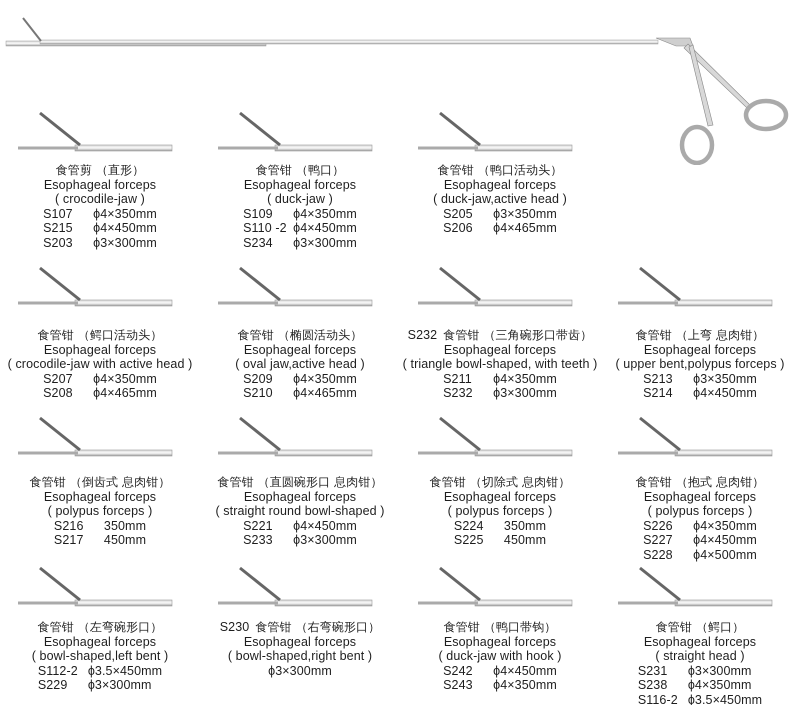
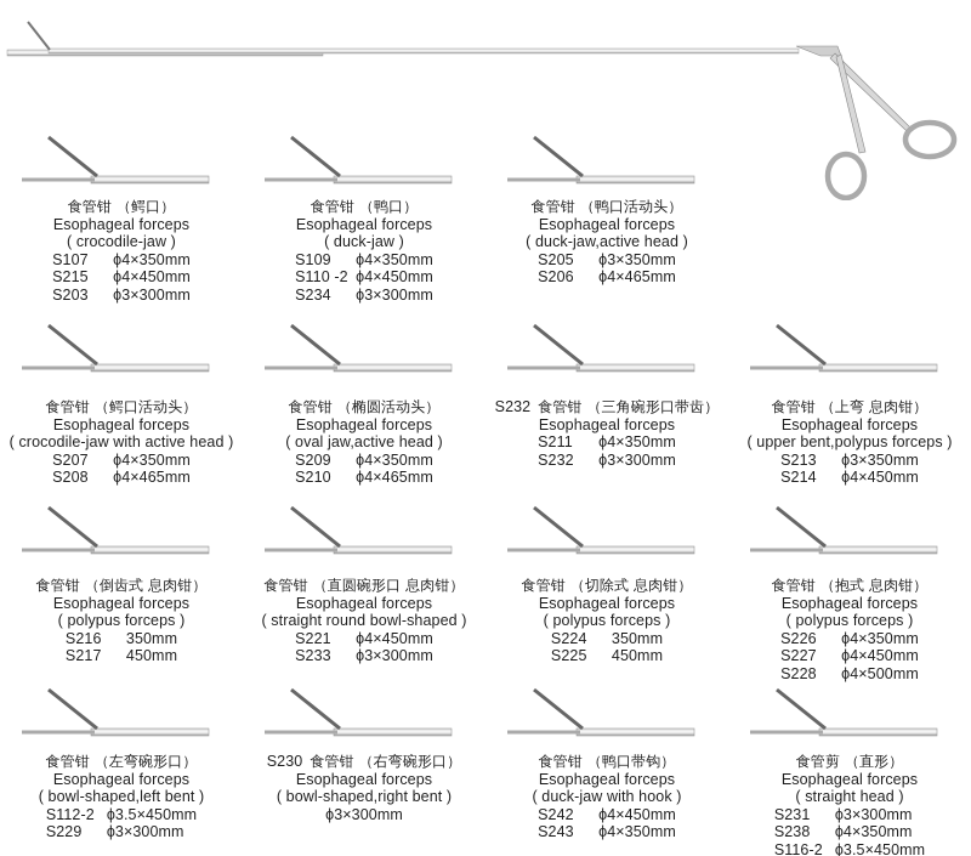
- 食管剪 （直形）
+ 食管钳 （鳄口）
  Esophageal forceps
  ( crocodile-jaw )
  S107
  ϕ4×350mm
  S215
  ϕ4×450mm
  S203
  ϕ3×300mm
  食管钳 （鸭口）
  Esophageal forceps
  ( duck-jaw )
  S109
  ϕ4×350mm
  S110 -2
  ϕ4×450mm
  S234
  ϕ3×300mm
  食管钳 （鸭口活动头）
  Esophageal forceps
  ( duck-jaw,active head )
  S205
  ϕ3×350mm
  S206
  ϕ4×465mm
  食管钳 （鳄口活动头）
  Esophageal forceps
  ( crocodile-jaw with active head )
  S207
  ϕ4×350mm
  S208
  ϕ4×465mm
  食管钳 （椭圆活动头）
  Esophageal forceps
  ( oval jaw,active head )
  S209
  ϕ4×350mm
  S210
  ϕ4×465mm
  S232 食管钳 （三角碗形口带齿）
  Esophageal forceps
- ( triangle bowl-shaped, with teeth )
  S211
  ϕ4×350mm
  S232
  ϕ3×300mm
  食管钳 （上弯 息肉钳）
  Esophageal forceps
  ( upper bent,polypus forceps )
  S213
  ϕ3×350mm
  S214
  ϕ4×450mm
  食管钳 （倒齿式 息肉钳）
  Esophageal forceps
  ( polypus forceps )
  S216
  350mm
  S217
  450mm
  食管钳 （直圆碗形口 息肉钳）
  Esophageal forceps
  ( straight round bowl-shaped )
  S221
  ϕ4×450mm
  S233
  ϕ3×300mm
  食管钳 （切除式 息肉钳）
  Esophageal forceps
  ( polypus forceps )
  S224
  350mm
  S225
  450mm
  食管钳 （抱式 息肉钳）
  Esophageal forceps
  ( polypus forceps )
  S226
  ϕ4×350mm
  S227
  ϕ4×450mm
  S228
  ϕ4×500mm
  食管钳 （左弯碗形口）
  Esophageal forceps
  ( bowl-shaped,left bent )
  S112-2
  ϕ3.5×450mm
  S229
  ϕ3×300mm
  S230 食管钳 （右弯碗形口）
  Esophageal forceps
  ( bowl-shaped,right bent )
  ϕ3×300mm
  食管钳 （鸭口带钩）
  Esophageal forceps
  ( duck-jaw with hook )
  S242
  ϕ4×450mm
  S243
  ϕ4×350mm
- 食管钳 （鳄口）
+ 食管剪 （直形）
  Esophageal forceps
  ( straight head )
  S231
  ϕ3×300mm
  S238
  ϕ4×350mm
  S116-2
  ϕ3.5×450mm
